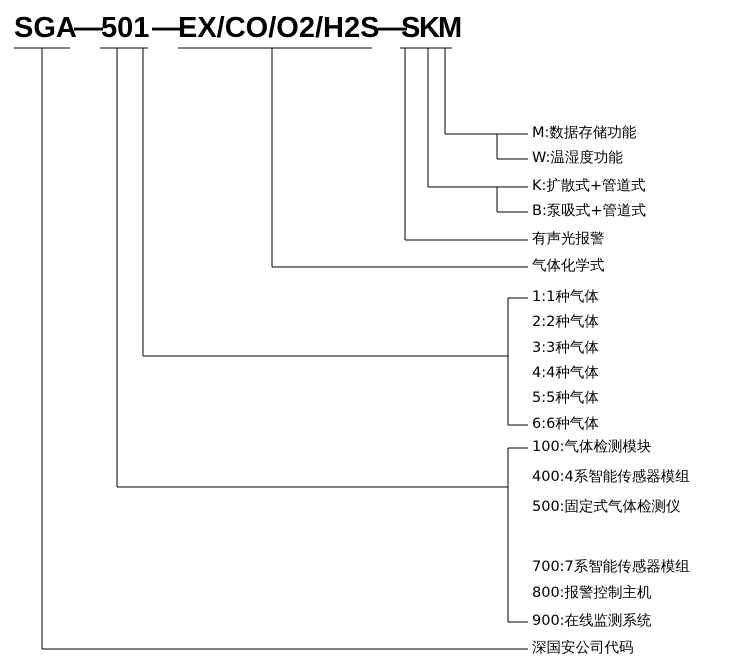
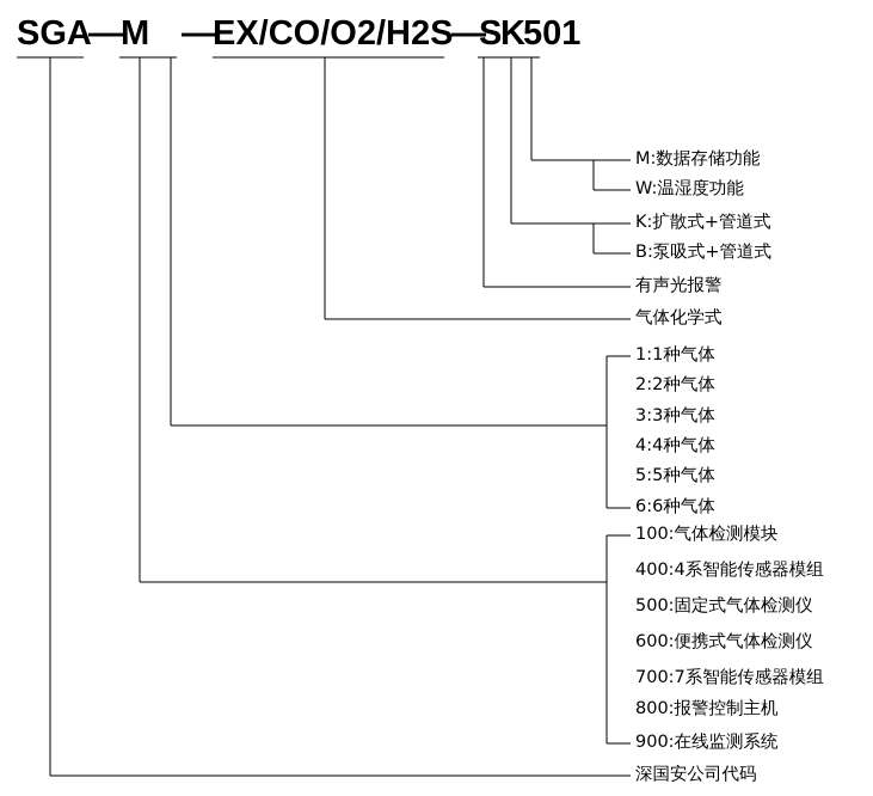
  SGA
  —
- 501
+ M
  —
  EX/CO/O2/H2S
  —
  S
  K
- M
+ 501
  M:数据存储功能
  W:温湿度功能
  K:扩散式+管道式
  B:泵吸式+管道式
  有声光报警
  气体化学式
  1:1种气体
  2:2种气体
  3:3种气体
  4:4种气体
  5:5种气体
  6:6种气体
  100:气体检测模块
  400:4系智能传感器模组
  500:固定式气体检测仪
+ 600:便携式气体检测仪
  700:7系智能传感器模组
  800:报警控制主机
  900:在线监测系统
  深国安公司代码
